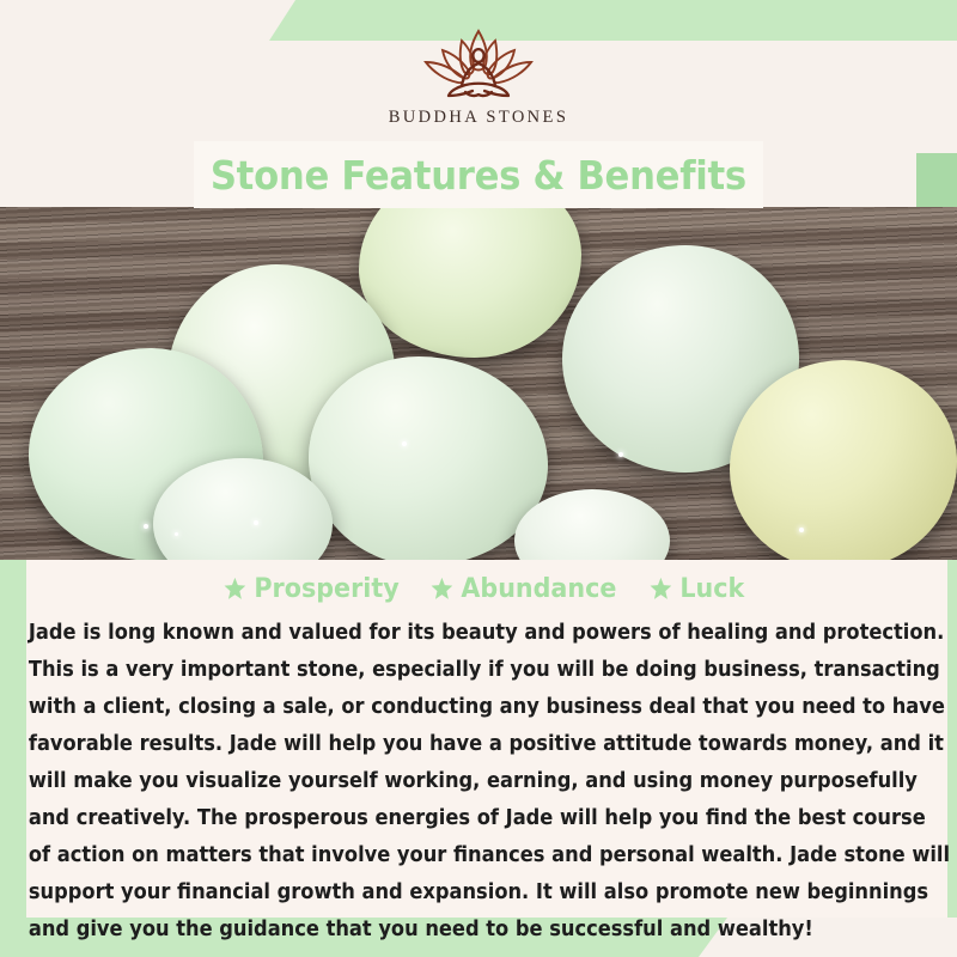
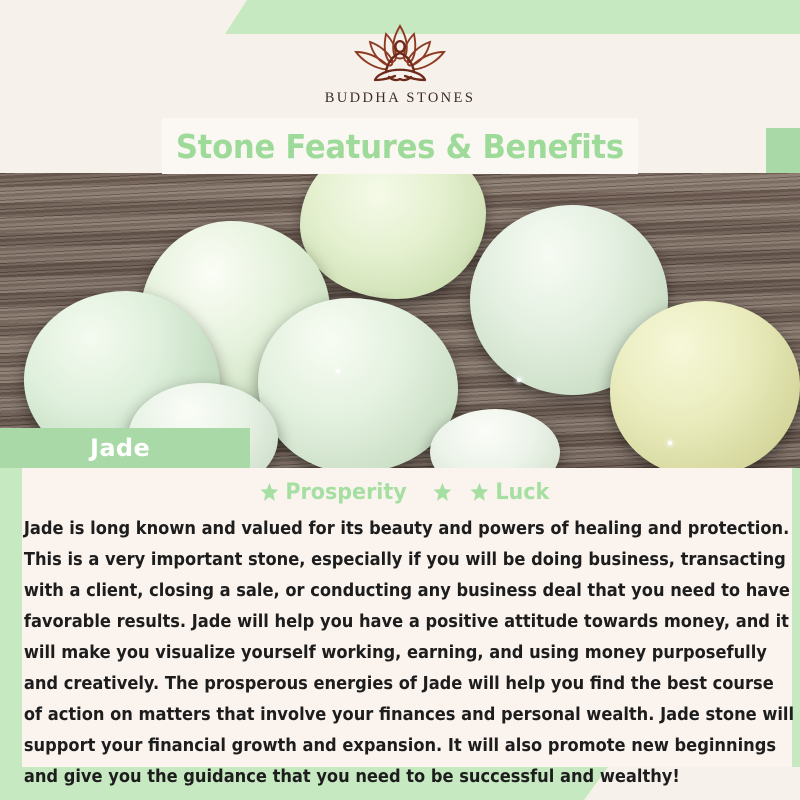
  BUDDHA STONES
  Stone Features & Benefits
+ Jade
  Prosperity
- Abundance
  Luck
  Jade is long known and valued for its beauty and powers of healing and protection. This is a very important stone, especially if you will be doing business, transacting with a client, closing a sale, or conducting any business deal that you need to have favorable results. Jade will help you have a positive attitude towards money, and it will make you visualize yourself working, earning, and using money purposefully and creatively. The prosperous energies of Jade will help you find the best course of action on matters that involve your finances and personal wealth. Jade stone will support your financial growth and expansion. It will also promote new beginnings and give you the guidance that you need to be successful and wealthy!
